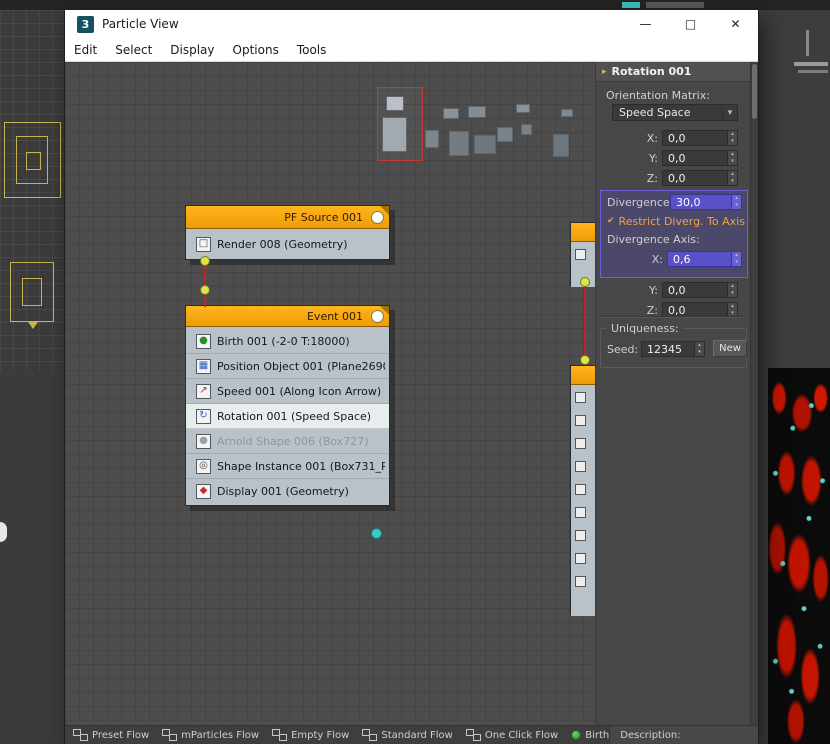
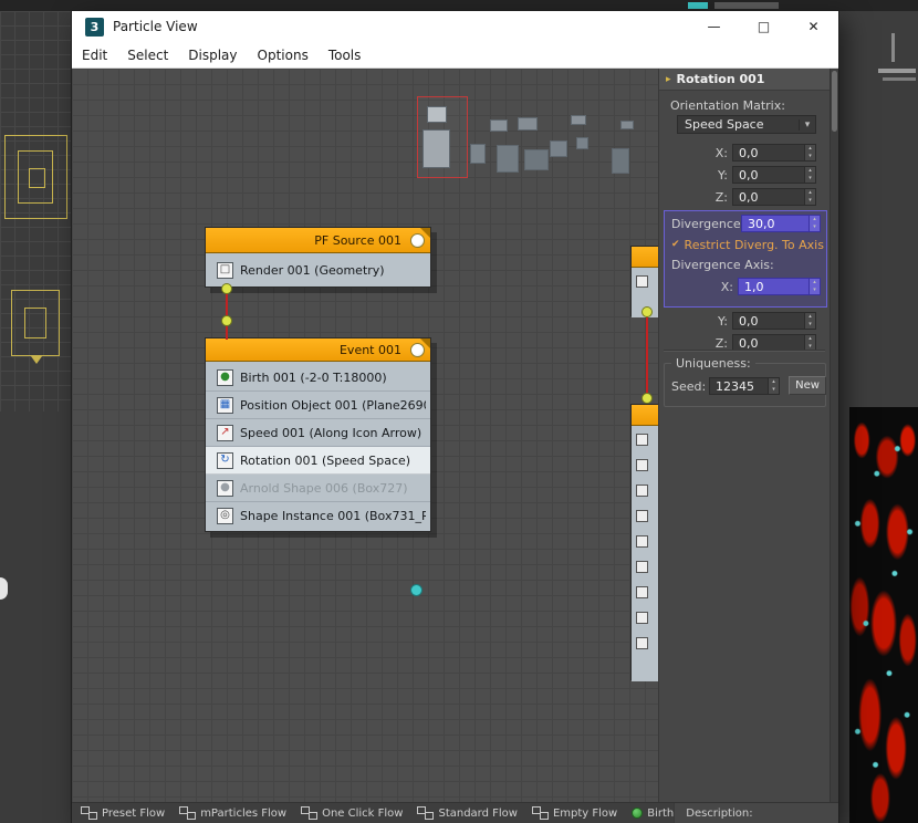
  3
  Particle View
  —
  □
  ✕
  Edit
  Select
  Display
  Options
  Tools
  PF Source 001
  □
- Render 008 (Geometry)
+ Render 001 (Geometry)
  Event 001
  ●
  Birth 001 (-2-0 T:18000)
  ▦
  Position Object 001 (Plane269
  ↗
  Speed 001 (Along Icon Arrow)
  ↻
  Rotation 001 (Speed Space)
  ●
  Arnold Shape 006 (Box727)
  ◎
  Shape Instance 001 (Box731_R
- ◆
- Display 001 (Geometry)
  ▸
  Rotation 001
  Orientation Matrix:
  Speed Space
  ▾
  X:
  0,0
  Y:
  0,0
  Z:
  0,0
  Divergence
  30,0
  ✔
  Restrict Diverg. To Axis
  Divergence Axis:
  X:
- 0,6
+ 1,0
  Y:
  0,0
  Z:
  0,0
  Uniqueness:
  Seed:
  12345
  New
  Preset Flow
  mParticles Flow
- Empty Flow
+ One Click Flow
  Standard Flow
- One Click Flow
+ Empty Flow
  Birth
  Description:
